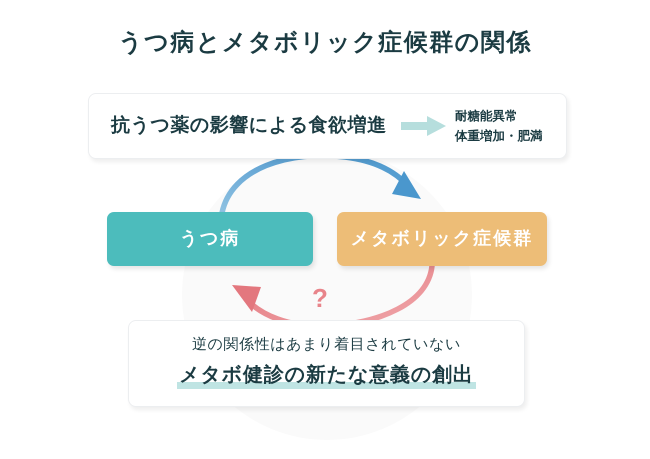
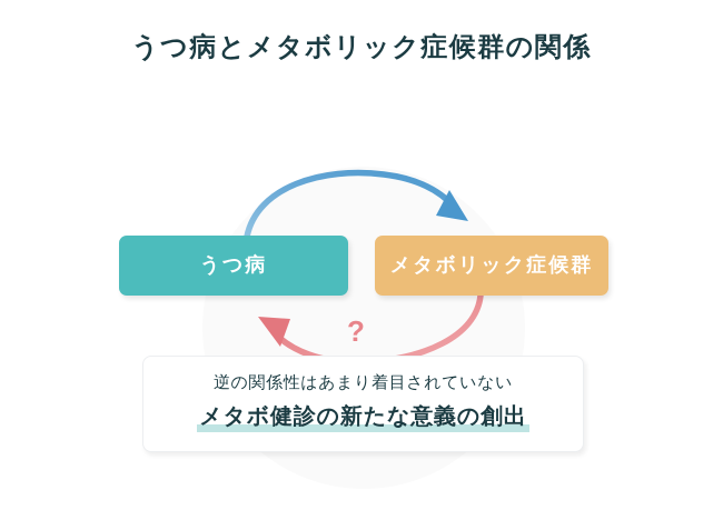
  うつ病とメタボリック症候群の関係
  ?
- 抗うつ薬の影響による食欲増進
- 耐糖能異常
- 体重増加・肥満
  うつ病
  メタボリック症候群
  逆の関係性はあまり着目されていない
  メタボ健診の新たな意義の創出
